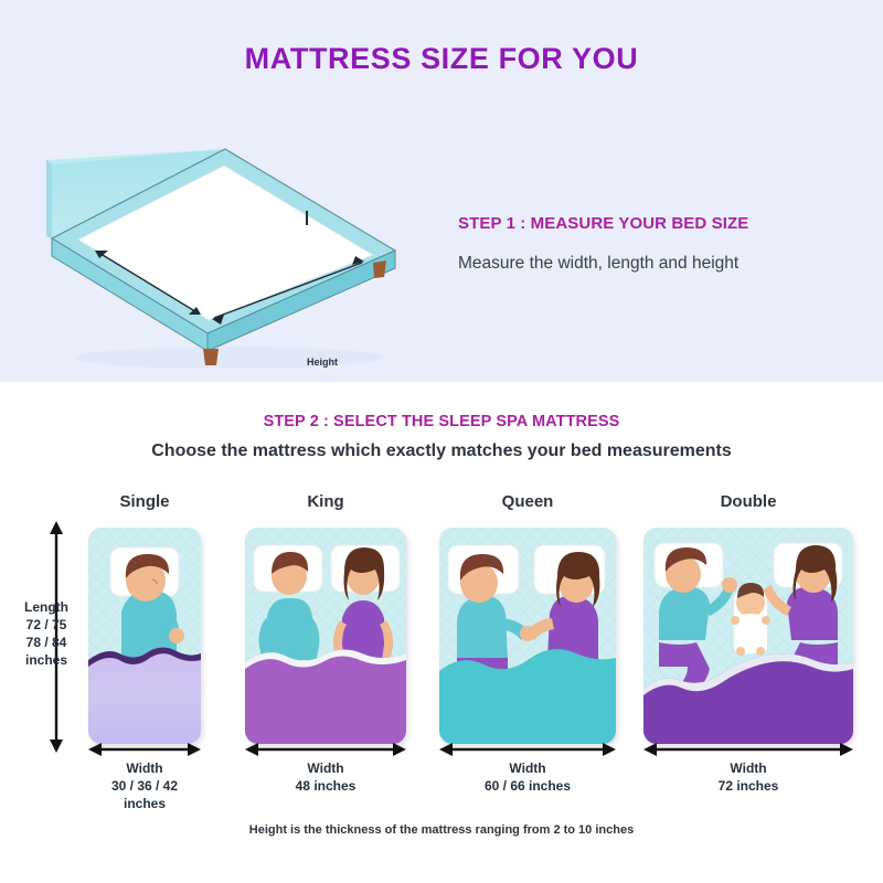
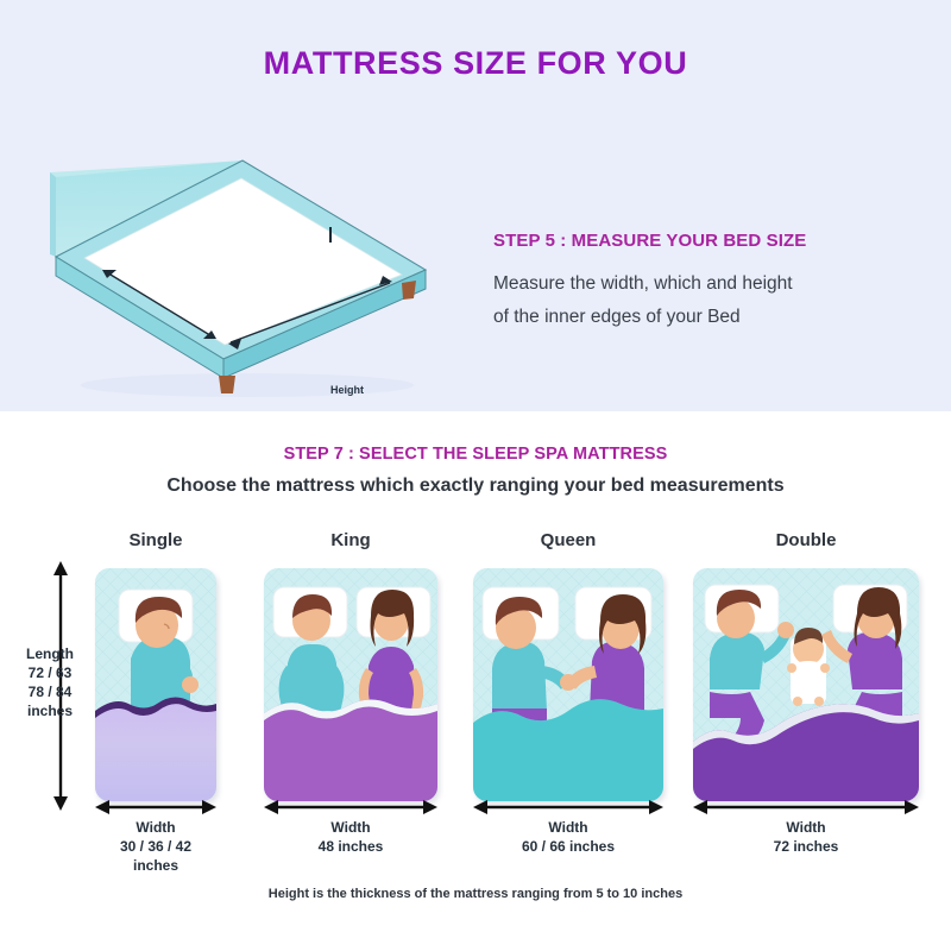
  MATTRESS SIZE FOR YOU
  Height
- STEP 1 : MEASURE YOUR BED SIZE
+ STEP 5 : MEASURE YOUR BED SIZE
- Measure the width, length and height
+ Measure the width, which and height
+ of the inner edges of your Bed
- STEP 2 : SELECT THE SLEEP SPA MATTRESS
+ STEP 7 : SELECT THE SLEEP SPA MATTRESS
- Choose the mattress which exactly matches your bed measurements
+ Choose the mattress which exactly ranging your bed measurements
  Length
- 72 / 75
+ 72 / 63
  78 / 84
  inches
  Single
  Width
  30 / 36 / 42
  inches
  King
  Width
  48 inches
  Queen
  Width
  60 / 66 inches
  Double
  Width
  72 inches
- Height is the thickness of the mattress ranging from 2 to 10 inches
+ Height is the thickness of the mattress ranging from 5 to 10 inches
